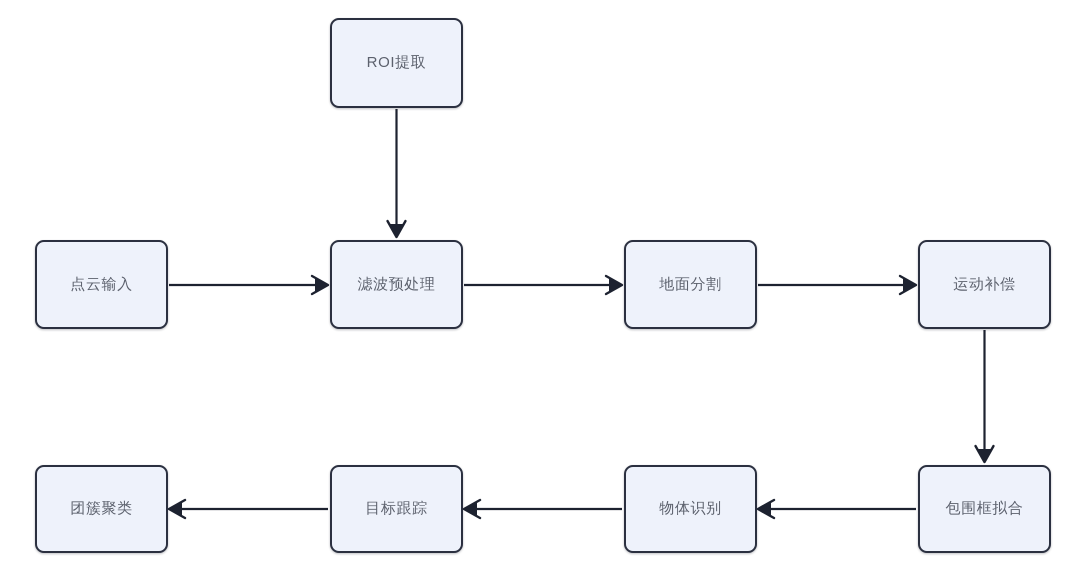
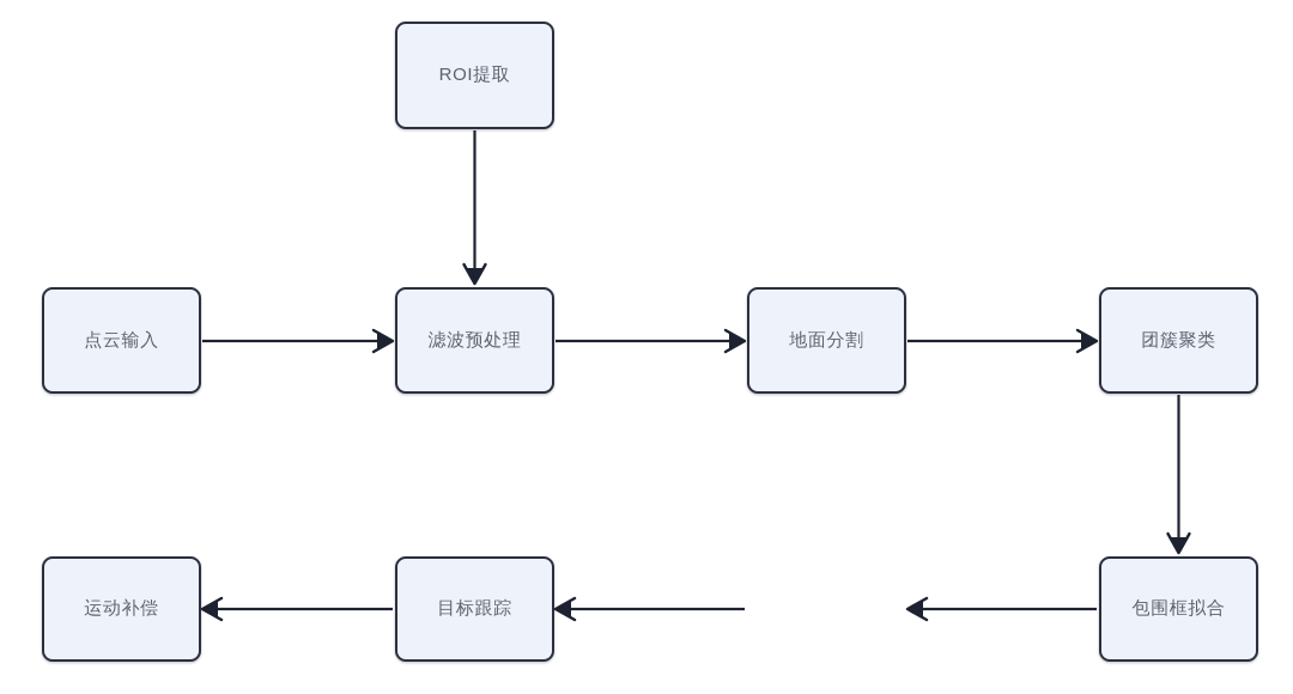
  ROI提取
  点云输入
  滤波预处理
  地面分割
- 运动补偿
+ 团簇聚类
  包围框拟合
- 物体识别
  目标跟踪
- 团簇聚类
+ 运动补偿
